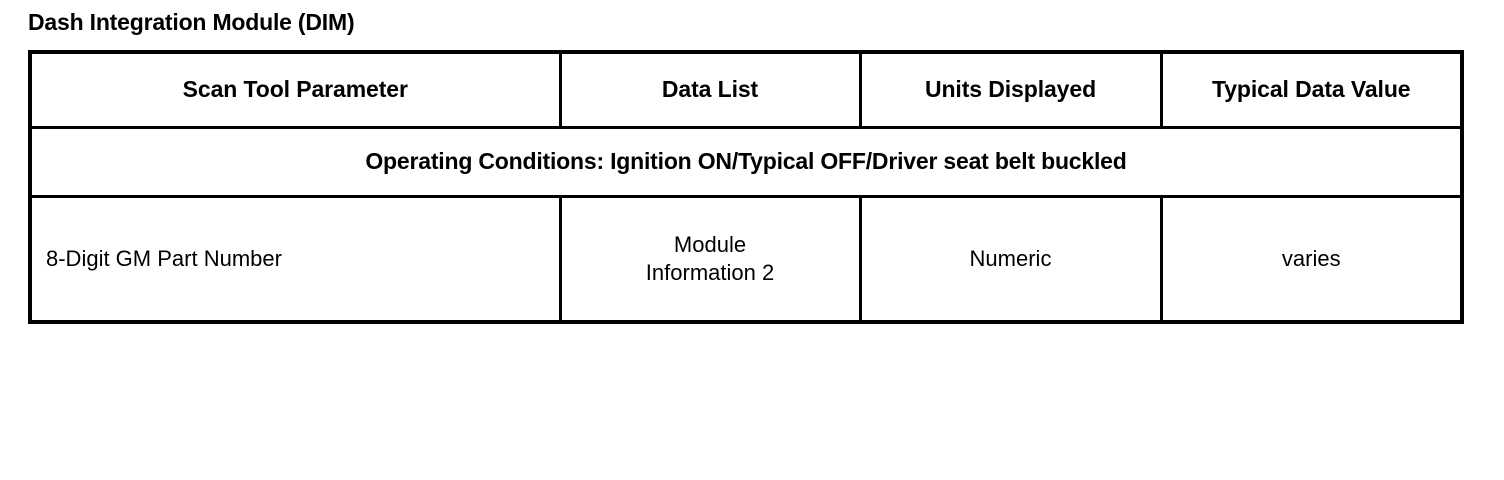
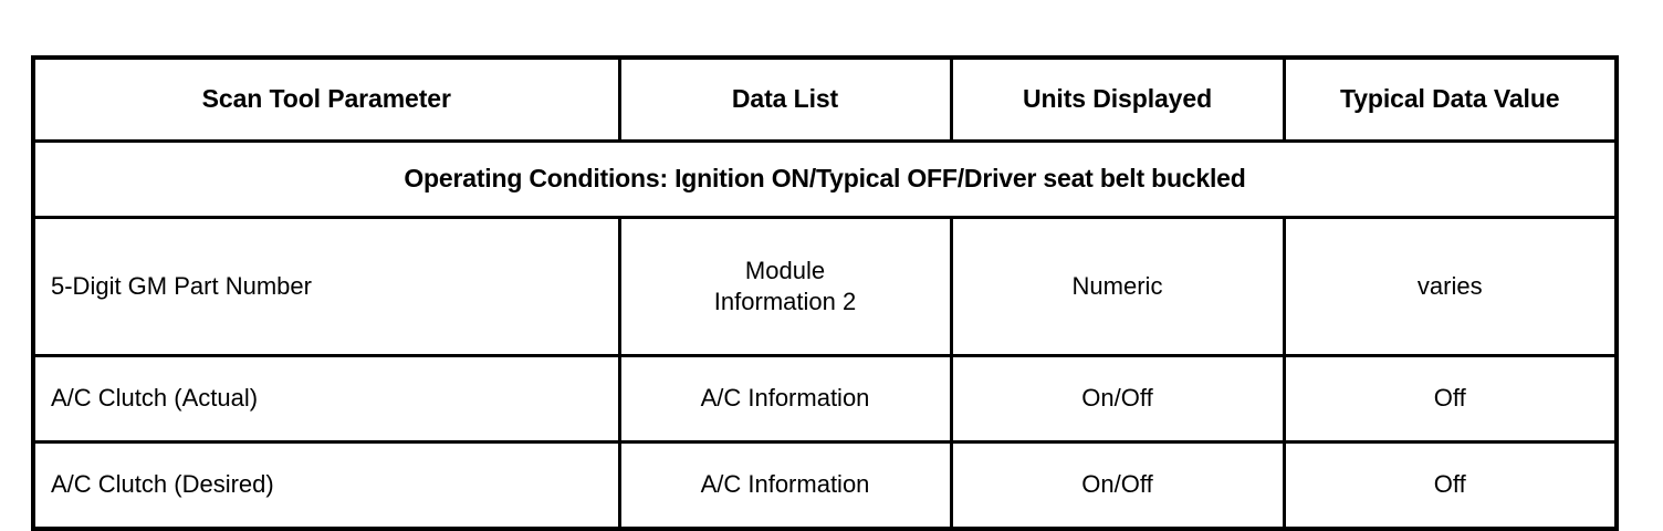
- Dash Integration Module (DIM)
  Scan Tool Parameter	Data List	Units Displayed	Typical Data Value
  Operating Conditions: Ignition ON/Typical OFF/Driver seat belt buckled
- 8-Digit GM Part Number	Module Information 2	Numeric	varies
+ 5-Digit GM Part Number	Module Information 2	Numeric	varies
+ A/C Clutch (Actual)	A/C Information	On/Off	Off
+ A/C Clutch (Desired)	A/C Information	On/Off	Off
